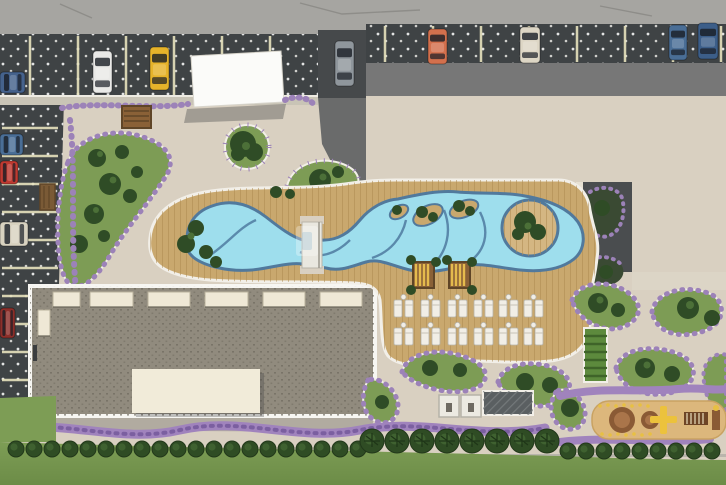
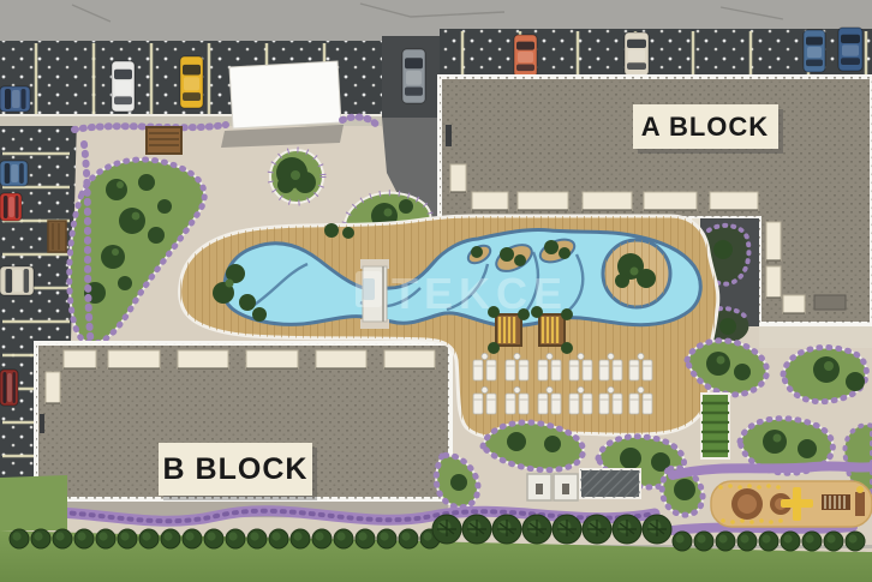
+ A BLOCK
+ B BLOCK
+ TEKCE
